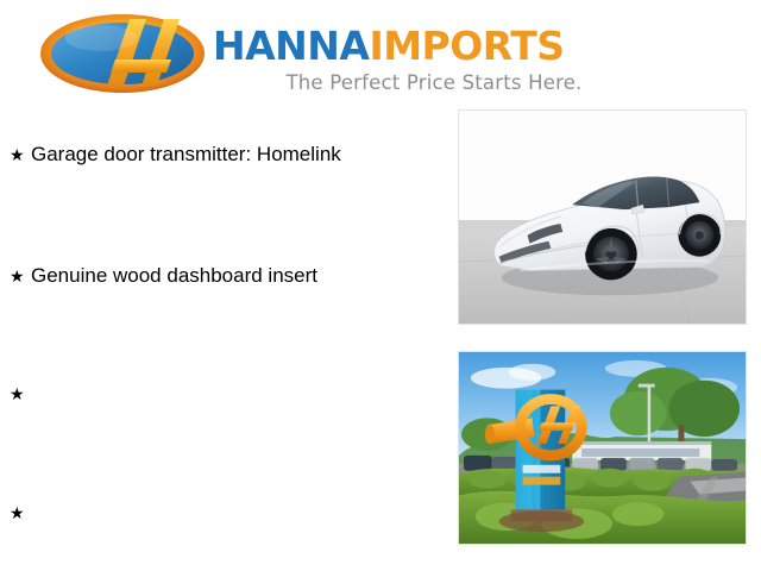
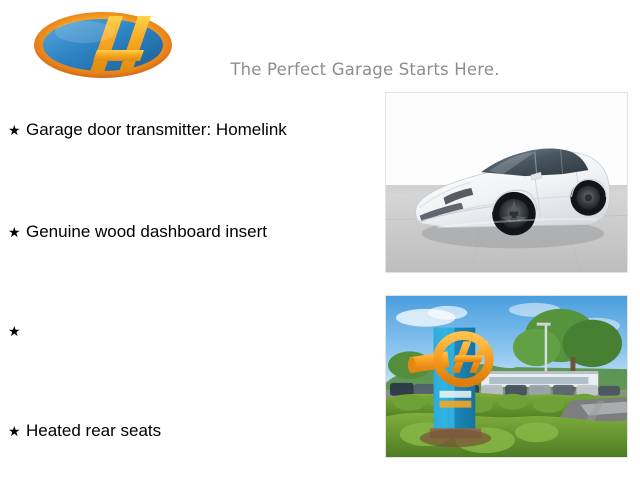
- HANNAIMPORTS
- The Perfect Price Starts Here.
+ The Perfect Garage Starts Here.
  ★
  Garage door transmitter: Homelink
  ★
  Genuine wood dashboard insert
  ★
  ★
+ Heated rear seats
